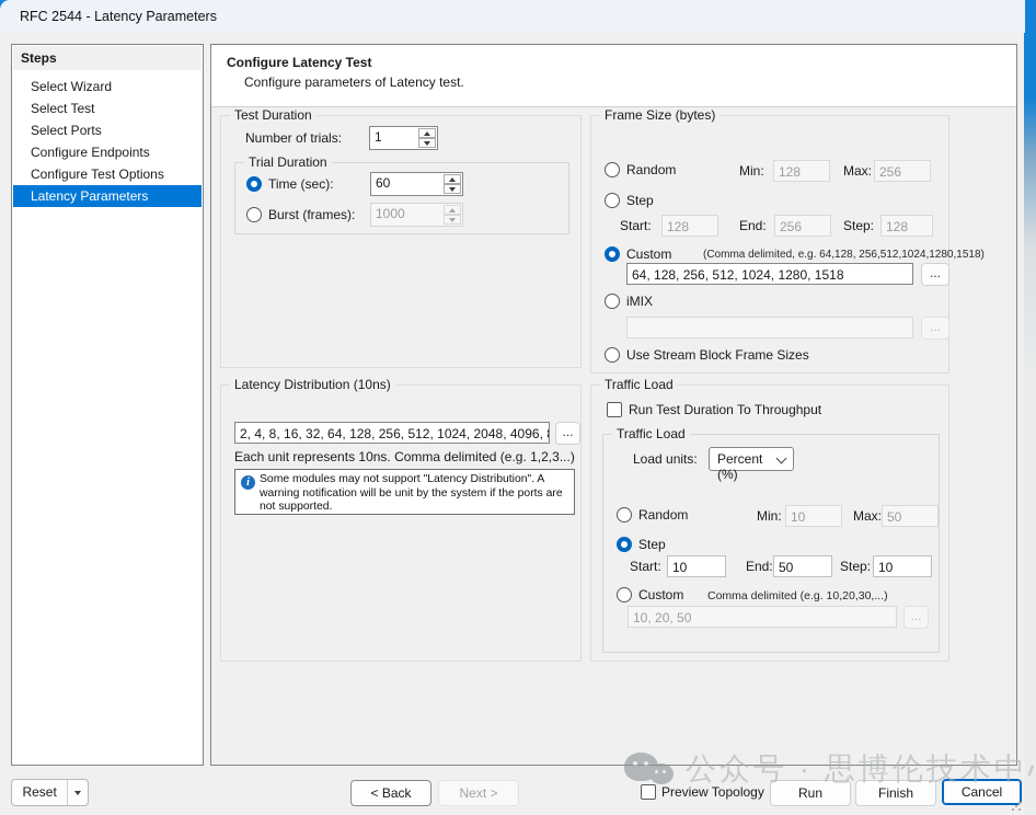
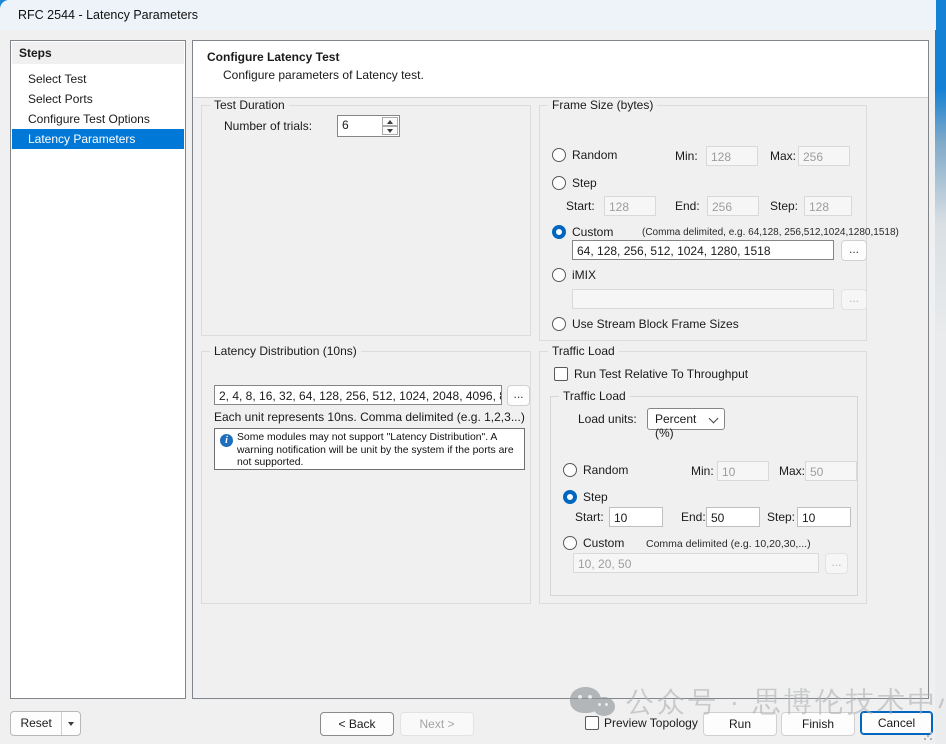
  RFC 2544 - Latency Parameters
  Steps
- Select Wizard
  Select Test
  Select Ports
- Configure Endpoints
  Configure Test Options
  Latency Parameters
  Configure Latency Test
  Configure parameters of Latency test.
  Test Duration
  Number of trials:
- 1
+ 6
- Trial Duration
- Time (sec):
- 60
- Burst (frames):
- 1000
  Frame Size (bytes)
  Random
  Min:
  128
  Max:
  256
  Step
  Start:
  128
  End:
  256
  Step:
  128
  Custom
  (Comma delimited, e.g. 64,128, 256,512,1024,1280,1518)
  64, 128, 256, 512, 1024, 1280, 1518
  ...
  iMIX
  ...
  Use Stream Block Frame Sizes
  Latency Distribution (10ns)
  2, 4, 8, 16, 32, 64, 128, 256, 512, 1024, 2048, 4096,
  ...
  Each unit represents 10ns. Comma delimited (e.g. 1,2,3...)
  i
  Some modules may not support "Latency Distribution". A warning notification will be unit by the system if the ports are not supported.
  Traffic Load
- Run Test Duration To Throughput
+ Run Test Relative To Throughput
  Traffic Load
  Load units:
  Percent (%)
  Random
  Min:
  10
  Max:
  50
  Step
  Start:
  10
  End:
  50
  Step:
  10
  Custom
  Comma delimited (e.g. 10,20,30,...)
  10, 20, 50
  ...
  Reset
  < Back
  Next >
  Preview Topology
  Run
  Finish
  Cancel
  公众号 · 思博伦技术中
